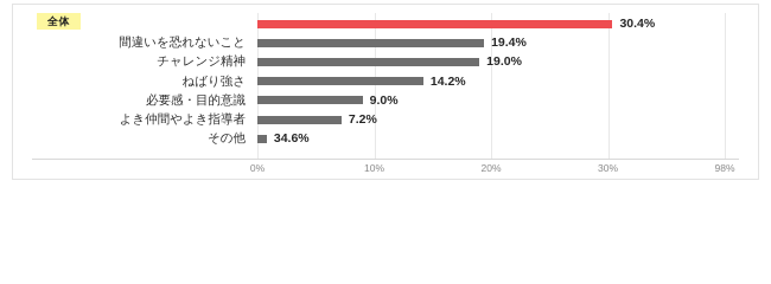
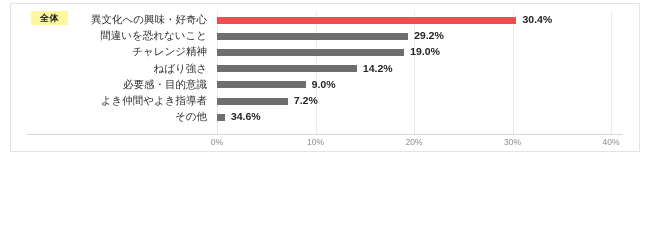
  全体
  0%
  10%
  20%
  30%
- 98%
+ 40%
+ 異文化への興味・好奇心
  30.4%
  間違いを恐れないこと
- 19.4%
+ 29.2%
  チャレンジ精神
  19.0%
  ねばり強さ
  14.2%
  必要感・目的意識
  9.0%
  よき仲間やよき指導者
  7.2%
  その他
  34.6%
